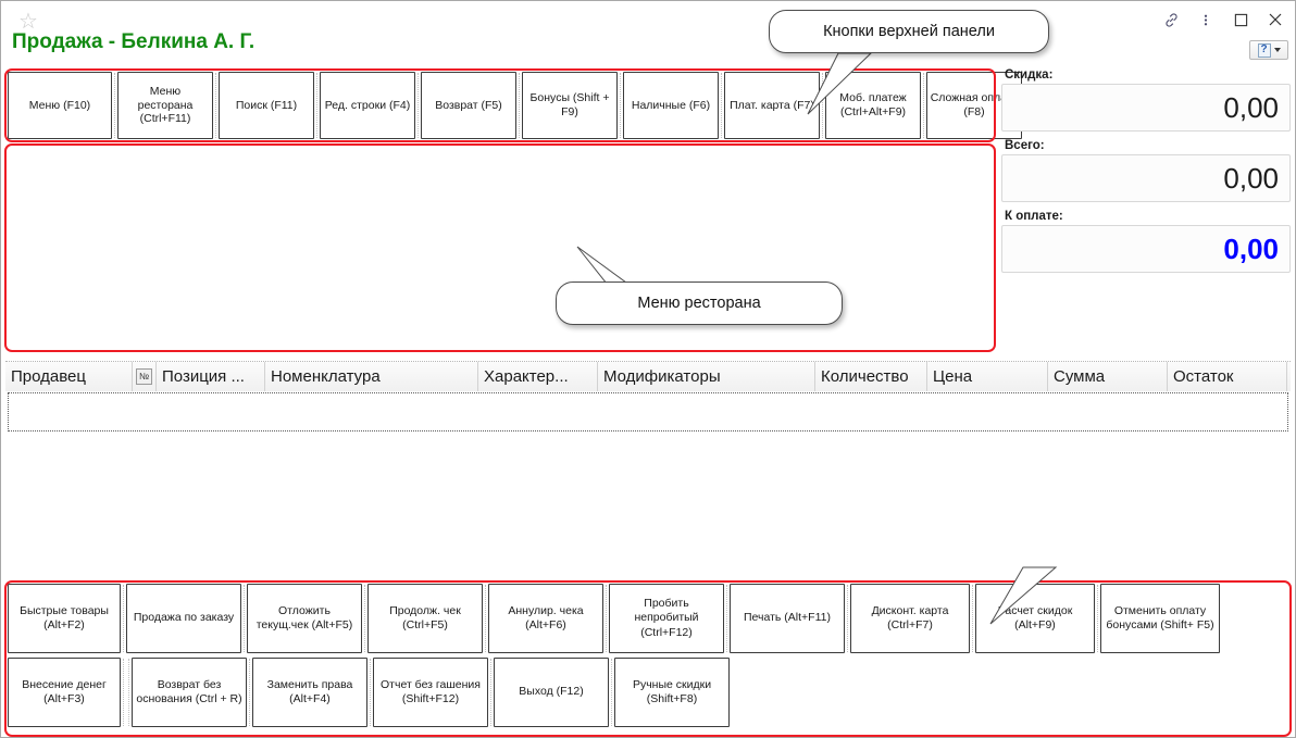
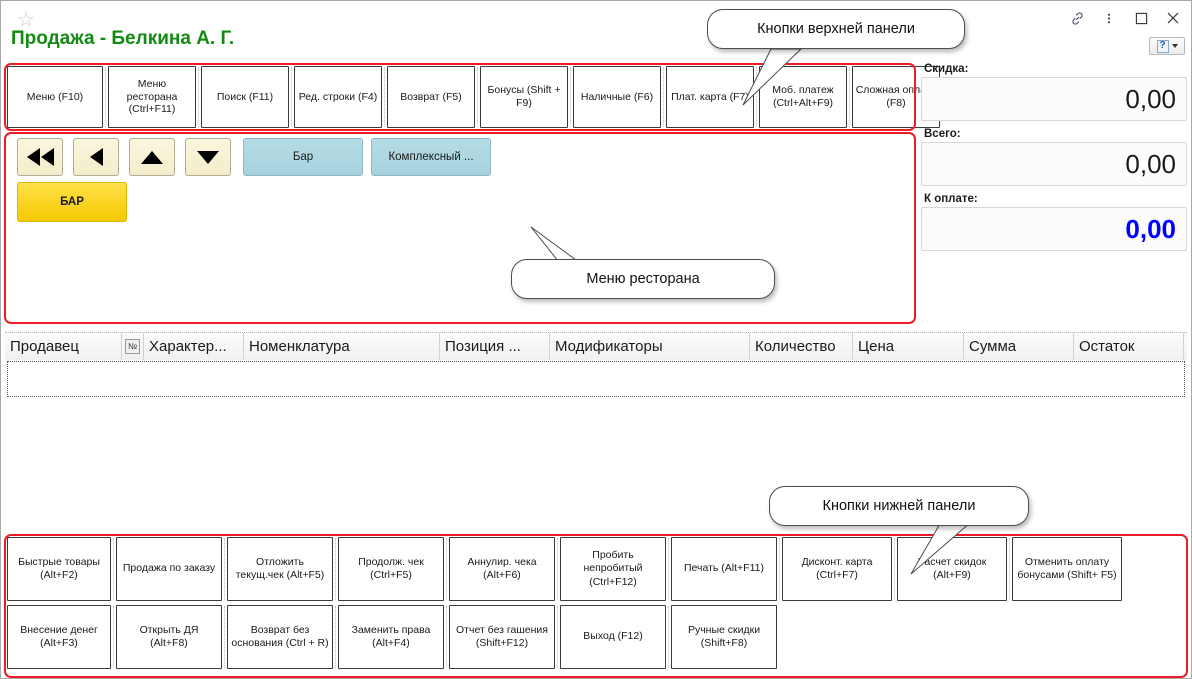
  ☆
  Продажа - Белкина А. Г.
  ?
  Меню (F10)
  Меню ресторана (Ctrl+F11)
  Поиск (F11)
  Ред. строки (F4)
  Возврат (F5)
  Бонусы (Shift + F9)
  Наличные (F6)
  Плат. карта (F7
  Моб. платеж (Ctrl+Alt+F9)
  Сложная опл (F8)
+ Бар
+ Комплексный ...
+ БАР
  Скидка:
  0,00
  Всего:
  0,00
  К оплате:
  0,00
  Продавец
  №
- Позиция ...
+ Характер...
  Номенклатура
- Характер...
+ Позиция ...
  Модификаторы
  Количество
  Цена
  Сумма
  Остаток
  Быстрые товары (Alt+F2)
  Продажа по заказу
  Отложить текущ.чек (Alt+F5)
  Продолж. чек (Ctrl+F5)
  Аннулир. чека (Alt+F6)
  Пробить непробитый (Ctrl+F12)
  Печать (Alt+F11)
  Дисконт. карта (Ctrl+F7)
  асчет скидок (Alt+F9)
  Отменить оплату бонусами (Shift+ F5)
  Внесение денег (Alt+F3)
+ Открыть ДЯ (Alt+F8)
  Возврат без основания (Ctrl + R)
  Заменить права (Alt+F4)
  Отчет без гашения (Shift+F12)
  Выход (F12)
  Ручные скидки (Shift+F8)
  Кнопки верхней панели
  Меню ресторана
+ Кнопки нижней панели
